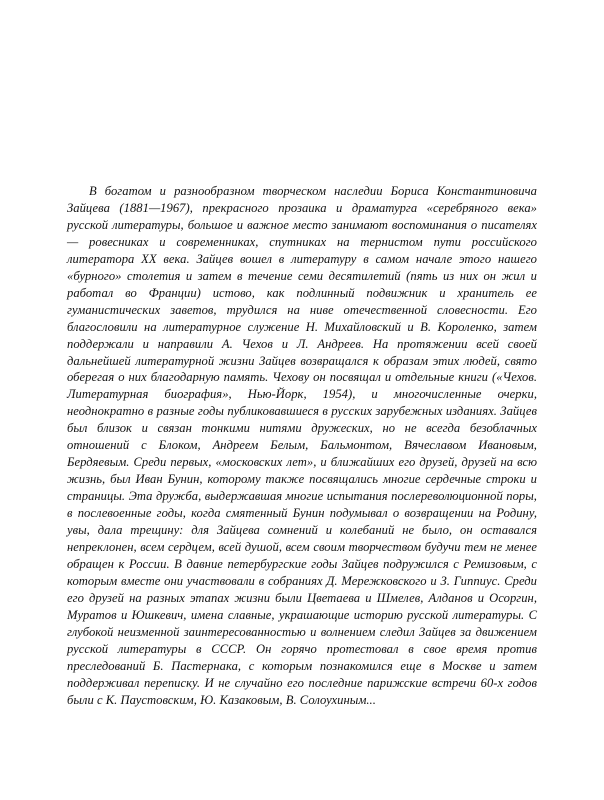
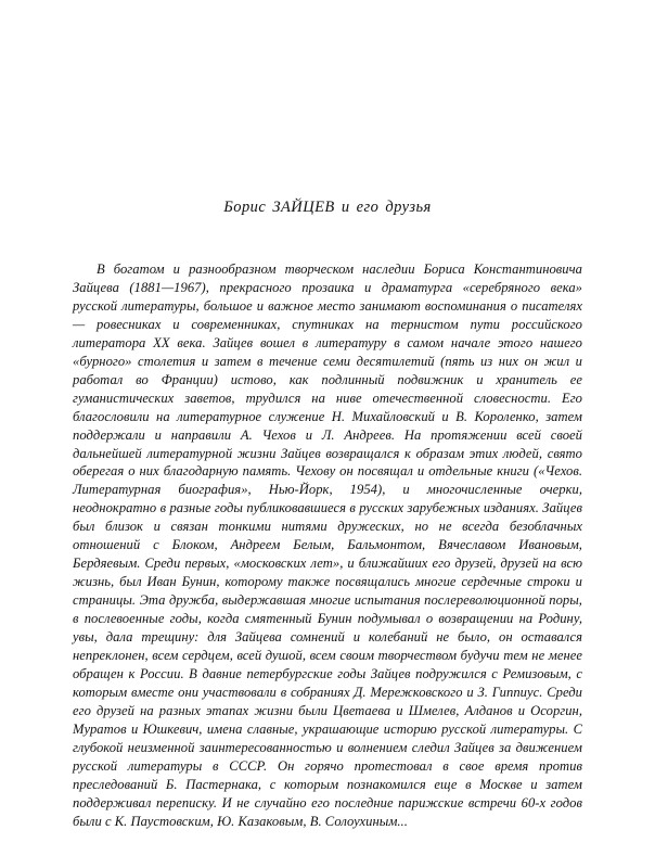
+ Борис ЗАЙЦЕВ и его друзья
  В богатом и разнообразном творческом наследии Бориса Константиновича Зайцева (1881—1967), прекрасного прозаика и драматурга «серебряного века» русской литературы, большое и важное место занимают воспоминания о писателях — ровесниках и современниках, спутниках на тернистом пути российского литератора XX века. Зайцев вошел в литературу в самом начале этого нашего «бурного» столетия и затем в течение семи десятилетий (пять из них он жил и работал во Франции) истово, как подлинный подвижник и хранитель ее гуманистических заветов, трудился на ниве отечественной словесности. Его благословили на литературное служение Н. Михайловский и В. Короленко, затем поддержали и направили А. Чехов и Л. Андреев. На протяжении всей своей дальнейшей литературной жизни Зайцев возвращался к образам этих людей, свято оберегая о них благодарную память. Чехову он посвящал и отдельные книги («Чехов. Литературная биография», Нью-Йорк, 1954), и многочисленные очерки, неоднократно в разные годы публиковавшиеся в русских зарубежных изданиях. Зайцев был близок и связан тонкими нитями дружеских, но не всегда безоблачных отношений с Блоком, Андреем Белым, Бальмонтом, Вячеславом Ивановым, Бердяевым. Среди первых, «московских лет», и ближайших его друзей, друзей на всю жизнь, был Иван Бунин, которому также посвящались многие сердечные строки и страницы. Эта дружба, выдержавшая многие испытания послереволюционной поры, в послевоенные годы, когда смятенный Бунин подумывал о возвращении на Родину, увы, дала трещину: для Зайцева сомнений и колебаний не было, он оставался непреклонен, всем сердцем, всей душой, всем своим творчеством будучи тем не менее обращен к России. В давние петербургские годы Зайцев подружился с Ремизовым, с которым вместе они участвовали в собраниях Д. Мережковского и З. Гиппиус. Среди его друзей на разных этапах жизни были Цветаева и Шмелев, Алданов и Осоргин, Муратов и Юшкевич, имена славные, украшающие историю русской литературы. С глубокой неизменной заинтересованностью и волнением следил Зайцев за движением русской литературы в СССР. Он горячо протестовал в свое время против преследований Б. Пастернака, с которым познакомился еще в Москве и затем поддерживал переписку. И не случайно его последние парижские встречи 60-х годов были с К. Паустовским, Ю. Казаковым, В. Солоухиным...
